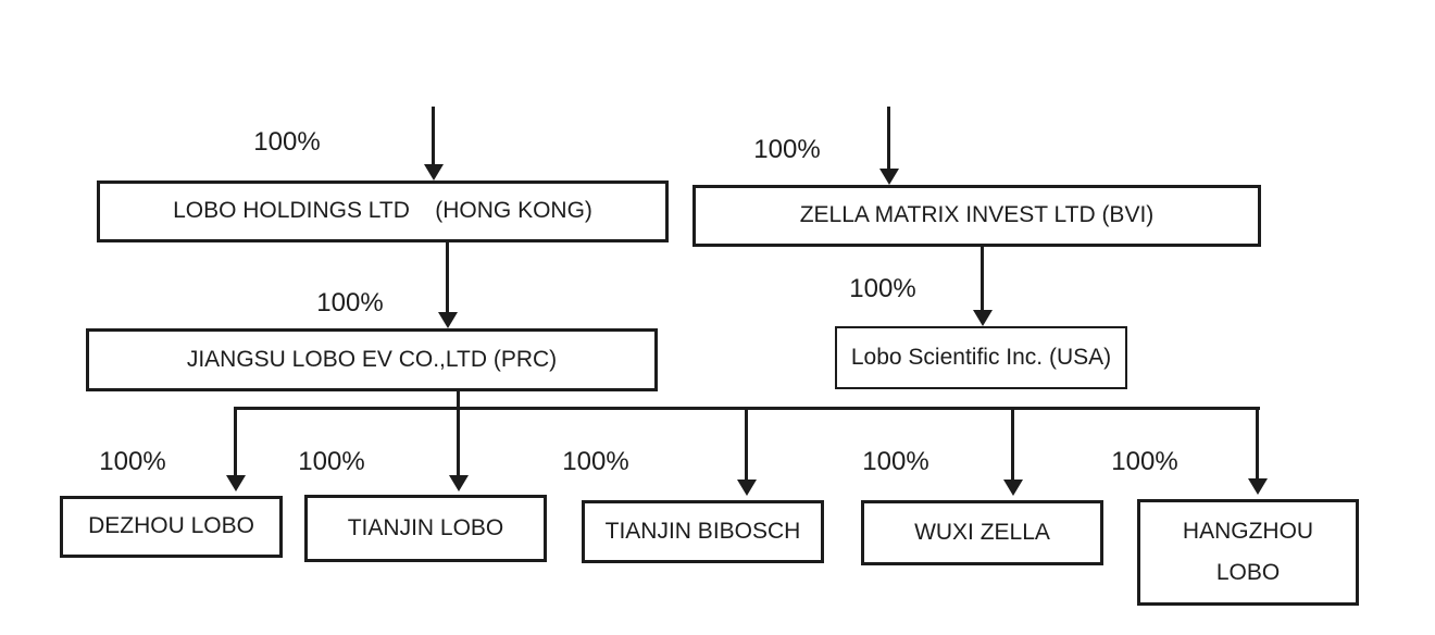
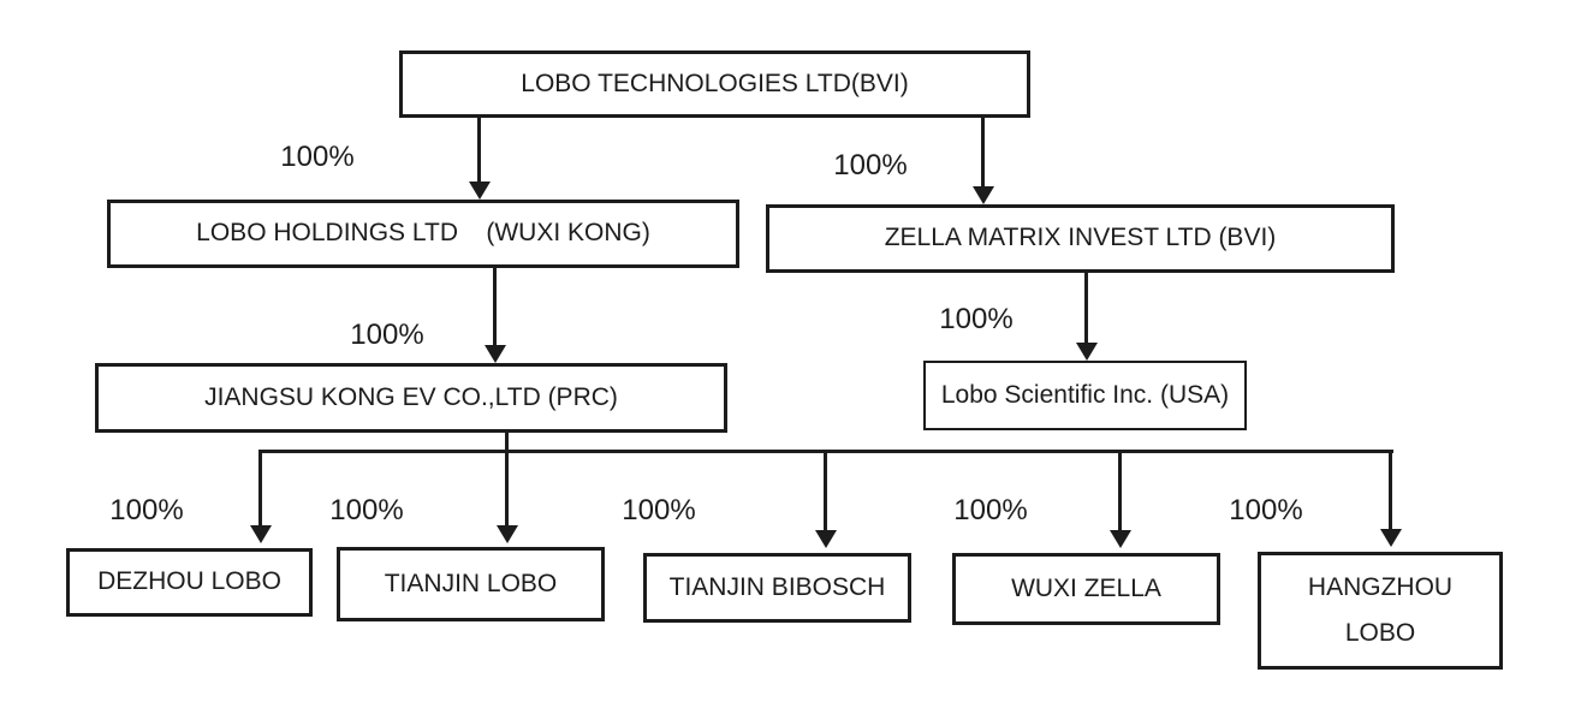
+ LOBO TECHNOLOGIES LTD(BVI)
- LOBO HOLDINGS LTD (HONG KONG)
+ LOBO HOLDINGS LTD (WUXI KONG)
  ZELLA MATRIX INVEST LTD (BVI)
- JIANGSU LOBO EV CO.,LTD (PRC)
+ JIANGSU KONG EV CO.,LTD (PRC)
  Lobo Scientific Inc. (USA)
  DEZHOU LOBO
  TIANJIN LOBO
  TIANJIN BIBOSCH
  WUXI ZELLA
  HANGZHOU
  LOBO
  100%
  100%
  100%
  100%
  100%
  100%
  100%
  100%
  100%
